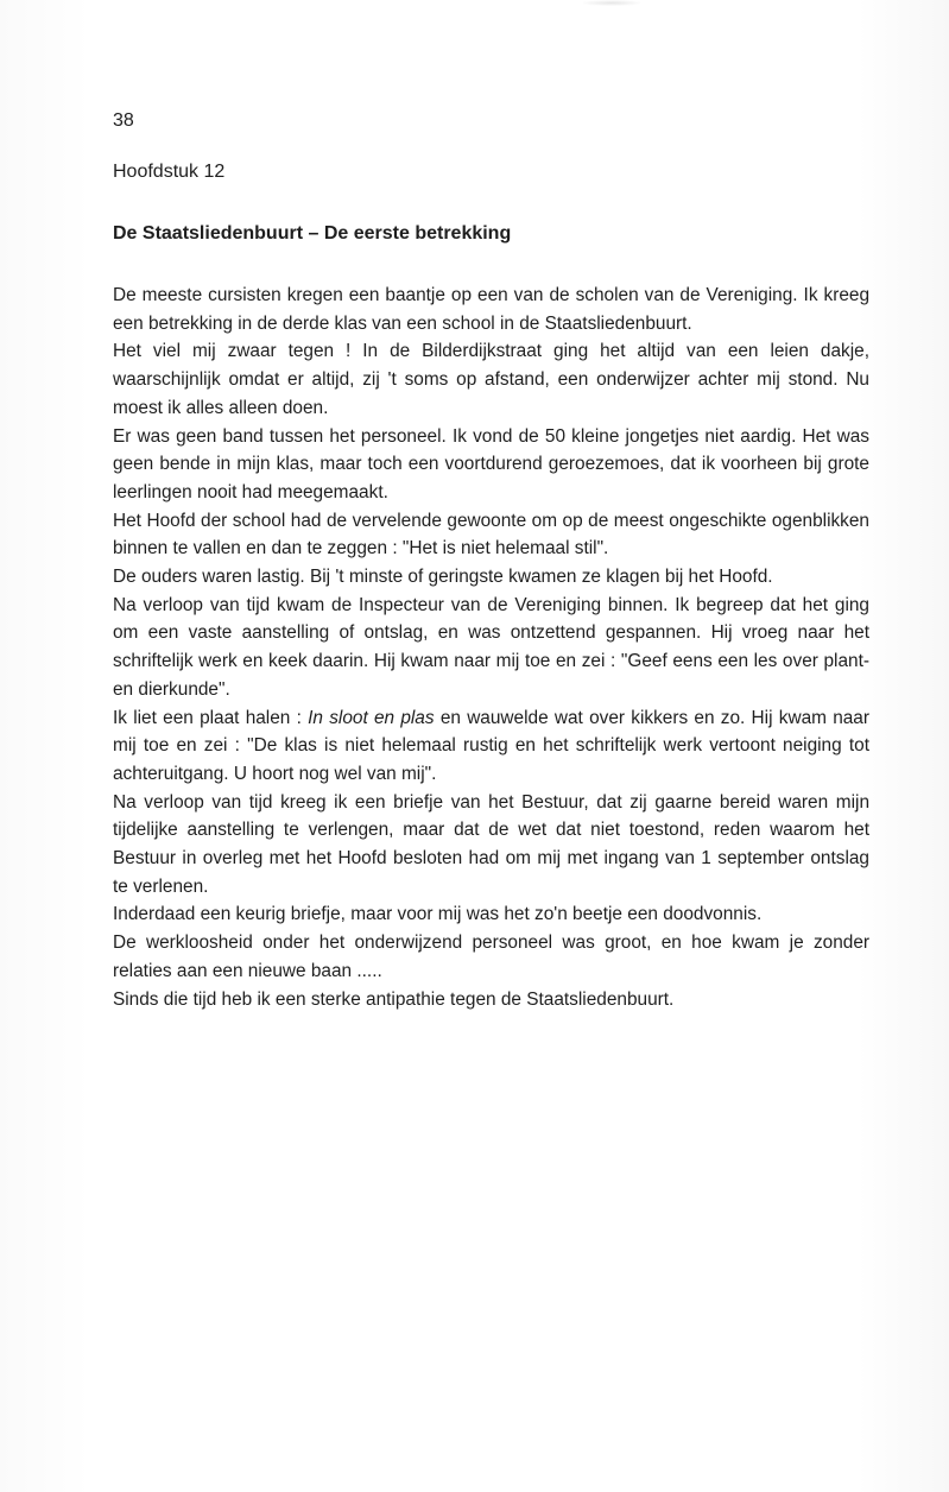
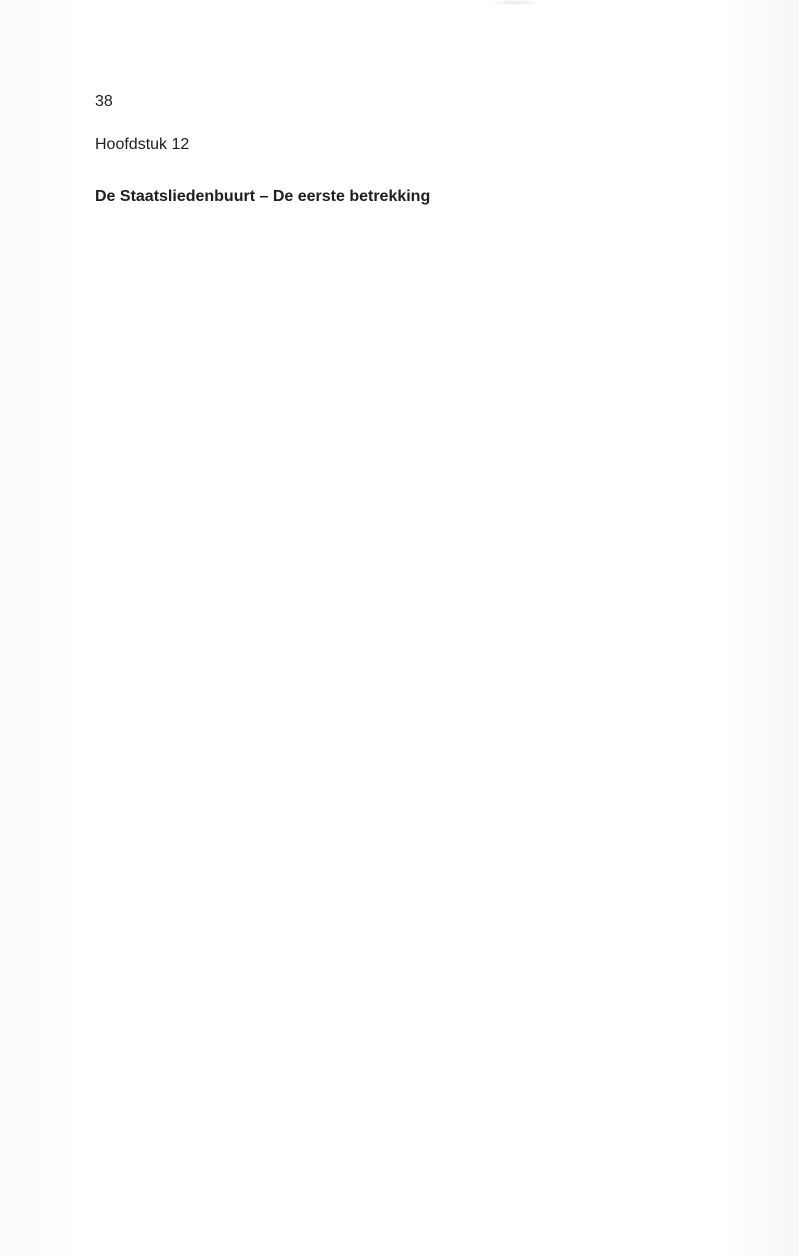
  38
  Hoofdstuk 12
  De Staatsliedenbuurt – De eerste betrekking
- De meeste cursisten kregen een baantje op een van de scholen van de Vereniging. Ik kreeg een betrekking in de derde klas van een school in de Staatsliedenbuurt.
- Het viel mij zwaar tegen ! In de Bilderdijkstraat ging het altijd van een leien dakje, waarschijnlijk omdat er altijd, zij 't soms op afstand, een onderwijzer achter mij stond. Nu moest ik alles alleen doen.
- Er was geen band tussen het personeel. Ik vond de 50 kleine jongetjes niet aardig. Het was geen bende in mijn klas, maar toch een voortdurend geroezemoes, dat ik voorheen bij grote leerlingen nooit had meegemaakt.
- Het Hoofd der school had de vervelende gewoonte om op de meest ongeschikte ogenblikken binnen te vallen en dan te zeggen : "Het is niet helemaal stil".
- De ouders waren lastig. Bij 't minste of geringste kwamen ze klagen bij het Hoofd.
- Na verloop van tijd kwam de Inspecteur van de Vereniging binnen. Ik begreep dat het ging om een vaste aanstelling of ontslag, en was ontzettend gespannen. Hij vroeg naar het schriftelijk werk en keek daarin. Hij kwam naar mij toe en zei : "Geef eens een les over plant- en dierkunde".
- Ik liet een plaat halen : In sloot en plas en wauwelde wat over kikkers en zo. Hij kwam naar mij toe en zei : "De klas is niet helemaal rustig en het schriftelijk werk vertoont neiging tot achteruitgang. U hoort nog wel van mij".
- Na verloop van tijd kreeg ik een briefje van het Bestuur, dat zij gaarne bereid waren mijn tijdelijke aanstelling te verlengen, maar dat de wet dat niet toestond, reden waarom het Bestuur in overleg met het Hoofd besloten had om mij met ingang van 1 september ontslag te verlenen.
- Inderdaad een keurig briefje, maar voor mij was het zo'n beetje een doodvonnis.
- De werkloosheid onder het onderwijzend personeel was groot, en hoe kwam je zonder relaties aan een nieuwe baan .....
- Sinds die tijd heb ik een sterke antipathie tegen de Staatsliedenbuurt.
